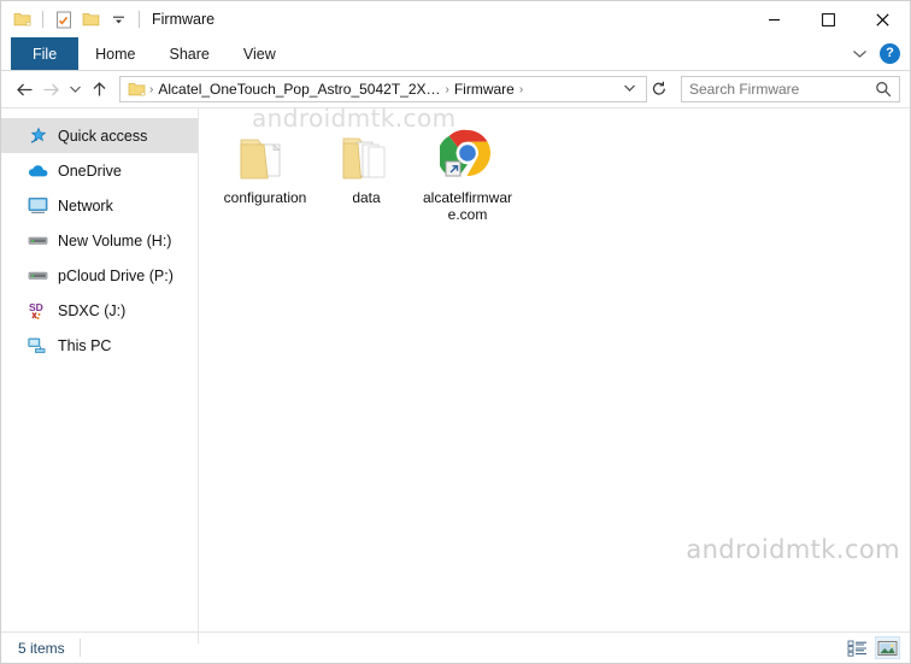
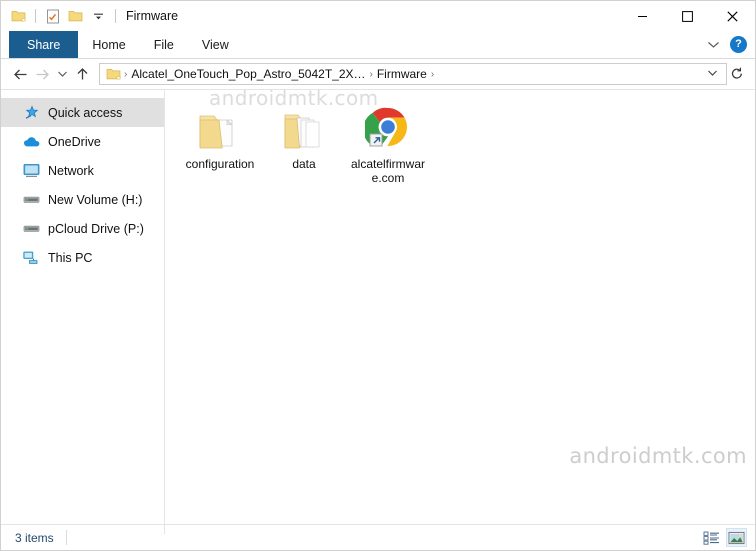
  Firmware
- File
+ Share
  Home
- Share
+ File
  View
  ?
  ›
  Alcatel_OneTouch_Pop_Astro_5042T_2X…
  ›
  Firmware
  ›
- Search Firmware
  Quick access
  OneDrive
  Network
  New Volume (H:)
  pCloud Drive (P:)
- SD
- SDXC (J:)
  This PC
  androidmtk.com
  configuration
  data
  alcatelfirmware.com
  androidmtk.com
- 5 items
+ 3 items
